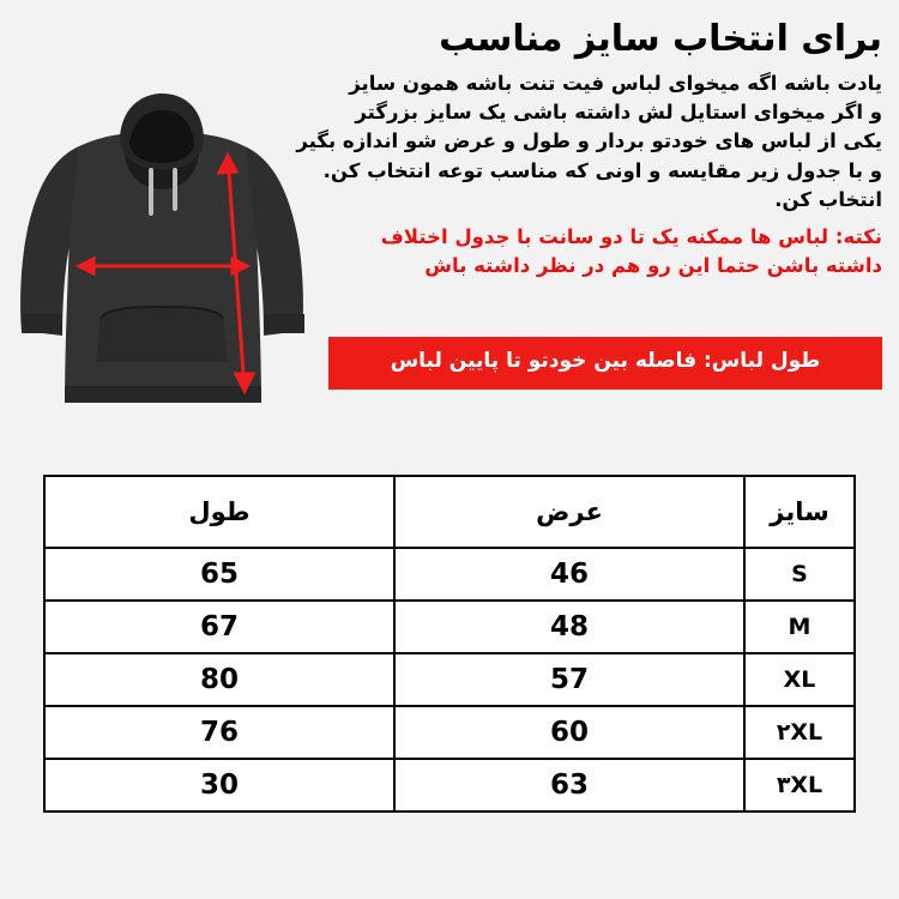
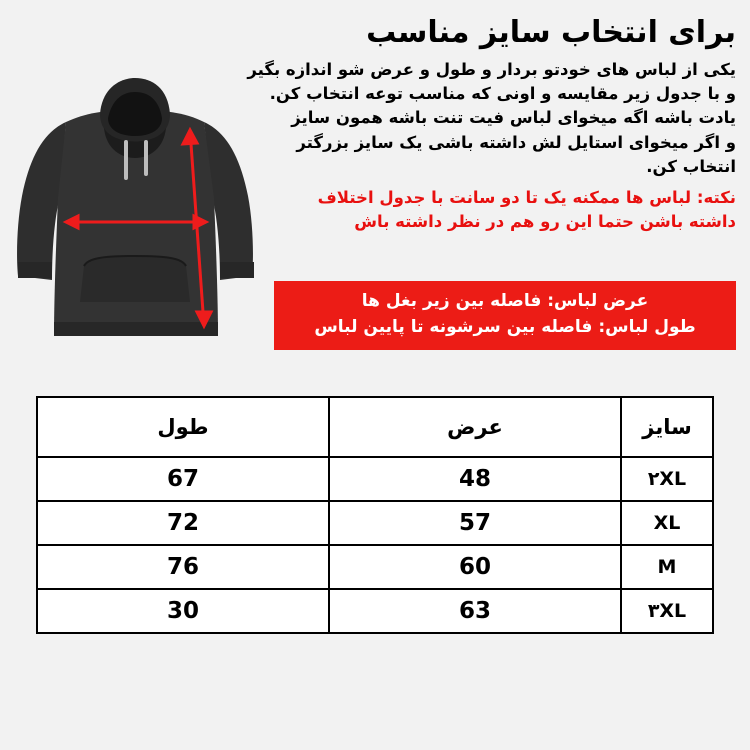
  برای انتخاب سایز مناسب
- یادت باشه اگه میخوای لباس فیت تنت باشه همون سایز
+ یکی از لباس های خودتو بردار و طول و عرض شو اندازه بگیر
- و اگر میخوای استایل لش داشته باشی یک سایز بزرگتر
+ و با جدول زیر مقایسه و اونی که مناسب توعه انتخاب کن.
- یکی از لباس های خودتو بردار و طول و عرض شو اندازه بگیر
+ یادت باشه اگه میخوای لباس فیت تنت باشه همون سایز
- و با جدول زیر مقایسه و اونی که مناسب توعه انتخاب کن.
+ و اگر میخوای استایل لش داشته باشی یک سایز بزرگتر
  انتخاب کن.
  نکته: لباس ها ممکنه یک تا دو سانت با جدول اختلاف
  داشته باشن حتما این رو هم در نظر داشته باش
+ عرض لباس: فاصله بین زیر بغل ها
- طول لباس: فاصله بین خودتو تا پایین لباس
+ طول لباس: فاصله بین سرشونه تا پایین لباس
  سایز	عرض	طول
- S	46	65
- M	48	67
+ ۲XL	48	67
- XL	57	80
+ XL	57	72
- ۲XL	60	76
+ M	60	76
  ۳XL	63	30
